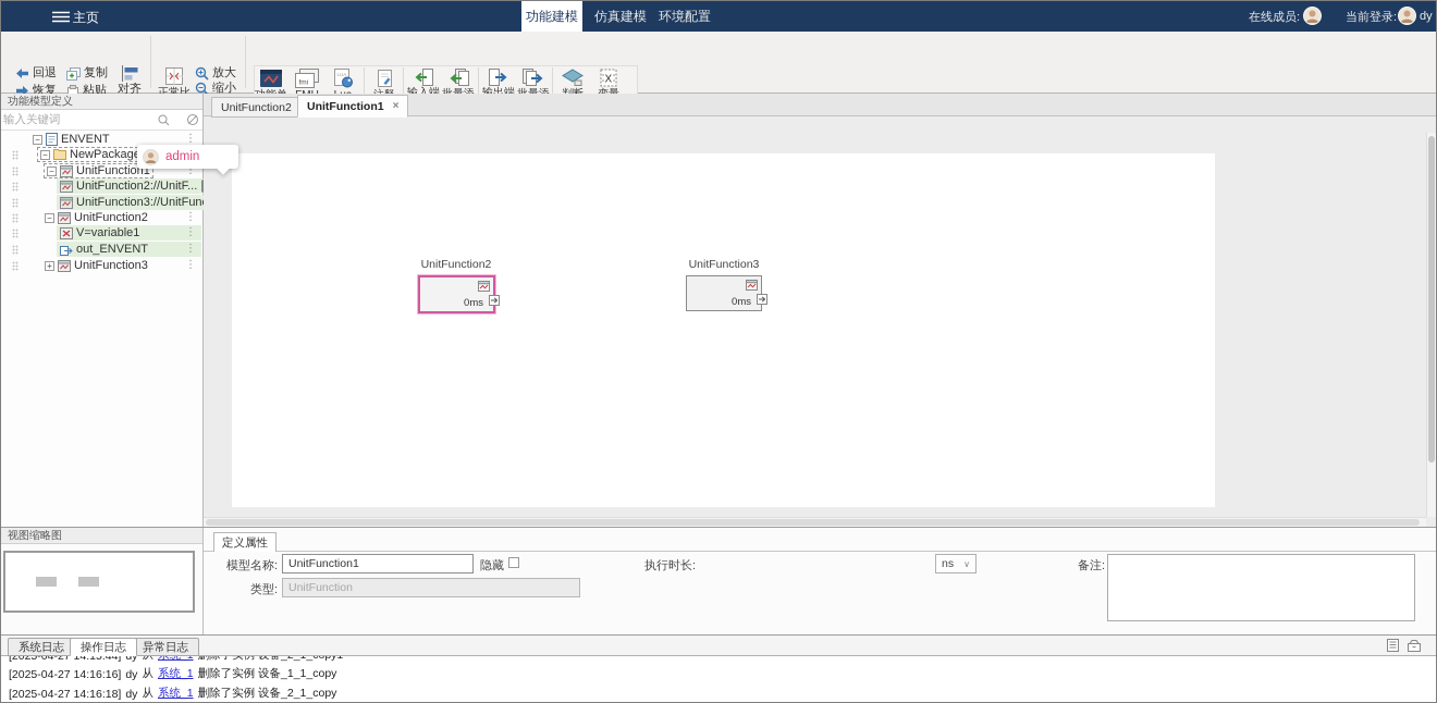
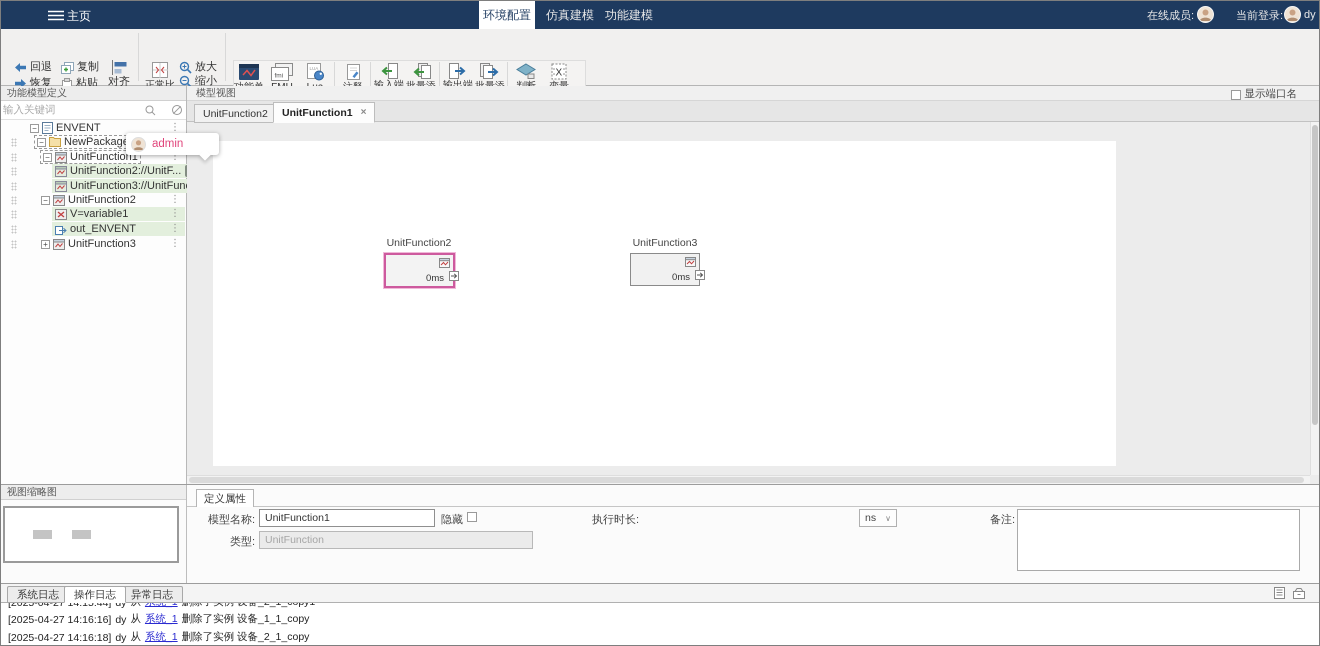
  主页
- 功能建模
+ 环境配置
  仿真建模
- 环境配置
+ 功能建模
  在线成员:
  当前登录:
  dy
  回退
  恢复
  复制
  粘贴
  对齐
  放大
  缩小
  X
  功能模型定义
  输入关键词
  −
  ENVENT
  ⋮
  −
  NewPackag
  −
  UnitFunction1
  ⋮
  UnitFunction2://UnitF...
  UnitFunction3://UnitFun
  −
  UnitFunction2
  ⋮
  V=variable1
  ⋮
  out_ENVENT
  ⋮
  +
  UnitFunction3
  ⋮
  admin
+ 模型视图
+ 显示端口名
  UnitFunction2
  UnitFunction1
  ×
  UnitFunction2
  0ms
  UnitFunction3
  0ms
  视图缩略图
  定义属性
  模型名称:
  UnitFunction1
  隐藏
  执行时长:
  ns
  ∨
  备注:
  类型:
  UnitFunction
  系统日志
  操作日志
  异常日志
  [2025-04-27 14:16:16]
  dy
  从
  系统_1
  删除了实例 设备_1_1_copy
  [2025-04-27 14:16:18]
  dy
  从
  系统_1
  删除了实例 设备_2_1_copy
